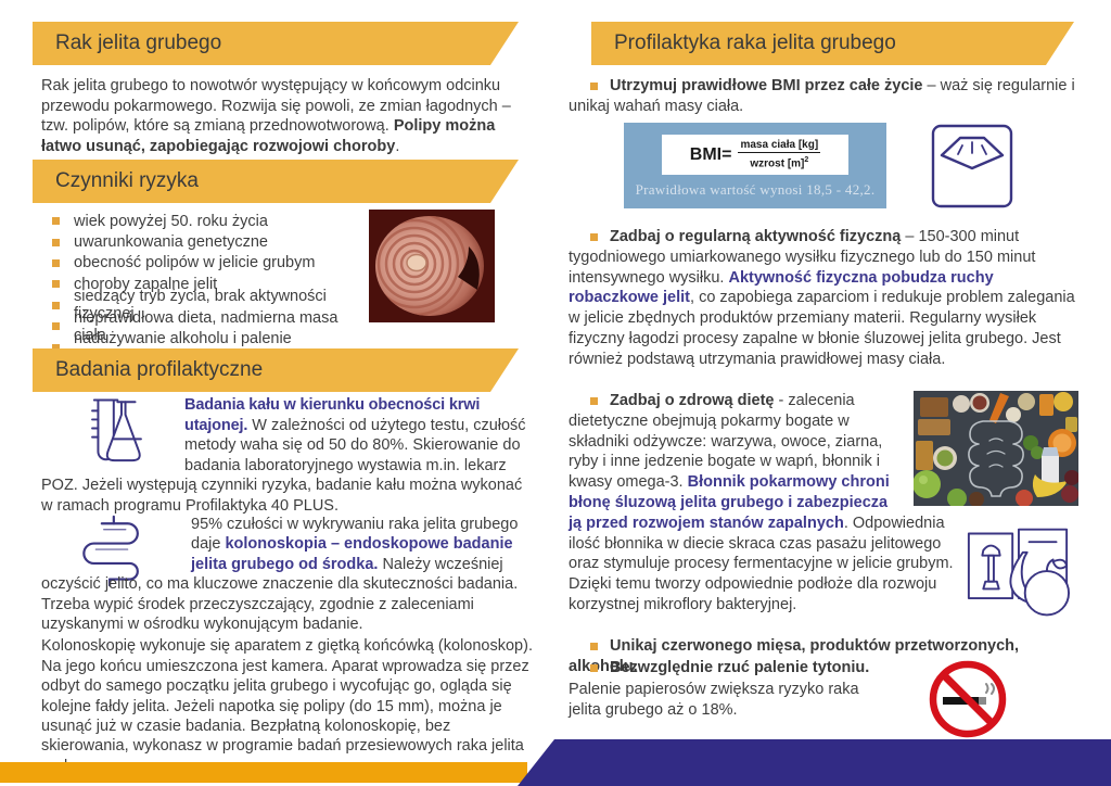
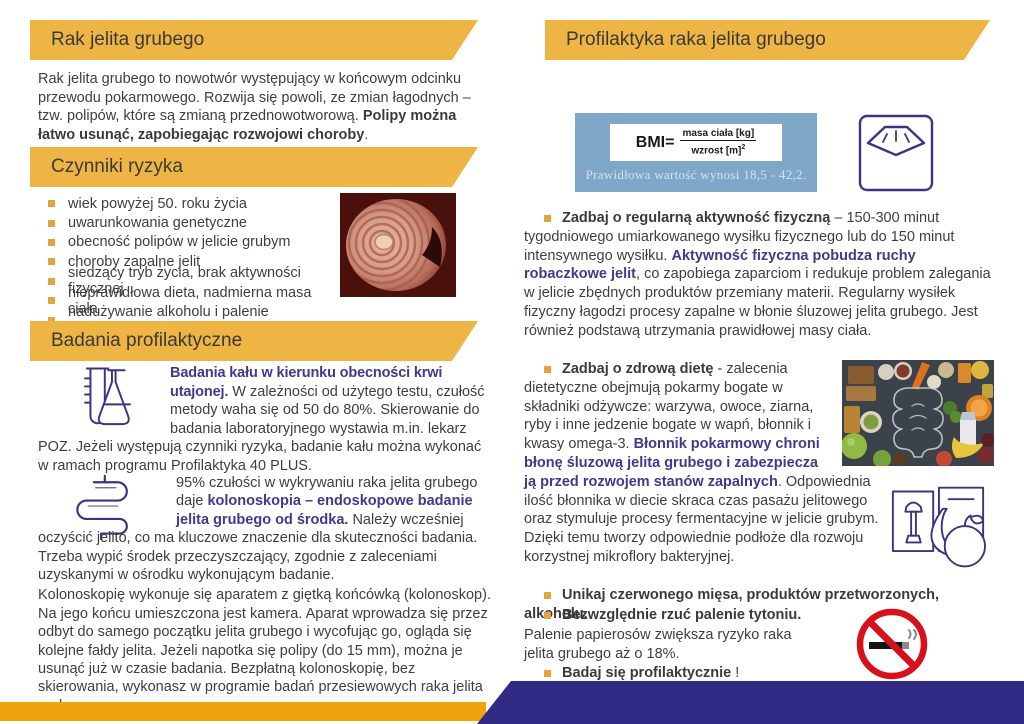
  Rak jelita grubego
  Rak jelita grubego to nowotwór występujący w końcowym odcinku przewodu pokarmowego. Rozwija się powoli, ze zmian łagodnych – tzw. polipów, które są zmianą przednowotworową. Polipy można łatwo usunąć, zapobiegając rozwojowi choroby.
  Czynniki ryzyka
  wiek powyżej 50. roku życia
  uwarunkowania genetyczne
  obecność polipów w jelicie grubym
  choroby zapalne jelit
  siedzący tryb życia, brak aktywności fizycznej
  nieprawidłowa dieta, nadmierna masa ciała
  nadużywanie alkoholu i palenie
  Badania profilaktyczne
  Badania kału w kierunku obecności krwi utajonej. W zależności od użytego testu, czułość metody waha się od 50 do 80%. Skierowanie do badania laboratoryjnego wystawia m.in. lekarz POZ. Jeżeli występują czynniki ryzyka, badanie kału można wykonać w ramach programu Profilaktyka 40 PLUS.
  95% czułości w wykrywaniu raka jelita grubego daje kolonoskopia – endoskopowe badanie jelita grubego od środka. Należy wcześniej oczyścić jelito, co ma kluczowe znaczenie dla skuteczności badania. Trzeba wypić środek przeczyszczający, zgodnie z zaleceniami uzyskanymi w ośrodku wykonującym badanie.
  Kolonoskopię wykonuje się aparatem z giętką końcówką (kolonoskop). Na jego końcu umieszczona jest kamera. Aparat wprowadza się przez odbyt do samego początku jelita grubego i wycofując go, ogląda się kolejne fałdy jelita. Jeżeli napotka się polipy (do 15 mm), można je usunąć już w czasie badania. Bezpłatną kolonoskopię, bez skierowania, wykonasz w programie badań przesiewowych raka jelita
  Profilaktyka raka jelita grubego
- Utrzymuj prawidłowe BMI przez całe życie – waż się regularnie i unikaj wahań masy ciała.
  BMI=
  masa ciała [kg]
  wzrost [m]
  Prawidłowa wartość wynosi 18,5 - 42,2.
  Zadbaj o regularną aktywność fizyczną – 150-300 minut tygodniowego umiarkowanego wysiłku fizycznego lub do 150 minut intensywnego wysiłku. Aktywność fizyczna pobudza ruchy robaczkowe jelit, co zapobiega zaparciom i redukuje problem zalegania w jelicie zbędnych produktów przemiany materii. Regularny wysiłek fizyczny łagodzi procesy zapalne w błonie śluzowej jelita grubego. Jest również podstawą utrzymania prawidłowej masy ciała.
  Zadbaj o zdrową dietę - zalecenia dietetyczne obejmują pokarmy bogate w składniki odżywcze: warzywa, owoce, ziarna, ryby i inne jedzenie bogate w wapń, błonnik i kwasy omega-3. Błonnik pokarmowy chroni błonę śluzową jelita grubego i zabezpiecza ją przed rozwojem stanów zapalnych. Odpowiednia ilość błonnika w diecie skraca czas pasażu jelitowego oraz stymuluje procesy fermentacyjne w jelicie grubym. Dzięki temu tworzy odpowiednie podłoże dla rozwoju korzystnej mikroflory bakteryjnej.
  Unikaj czerwonego mięsa, produktów przetworzonych, alkholu.
  Bezwzględnie rzuć palenie tytoniu.
  Palenie papierosów zwiększa ryzyko raka jelita grubego aż o 18%.
+ Badaj się profilaktycznie !
